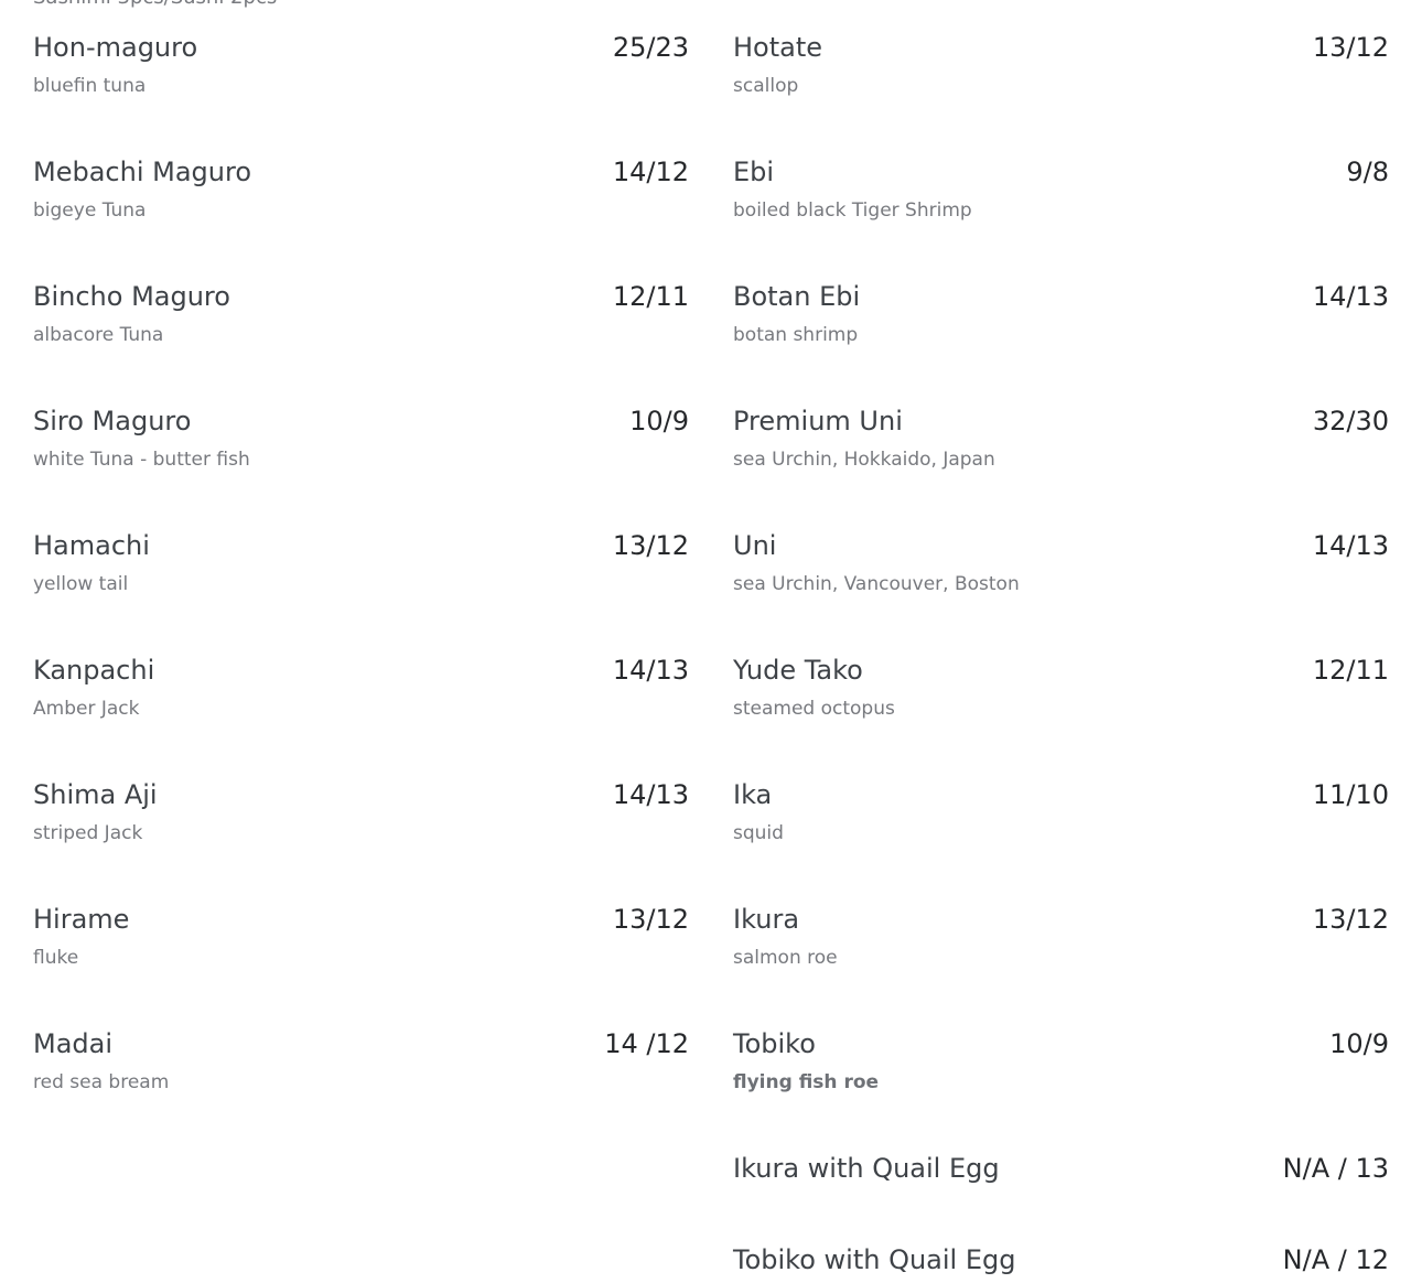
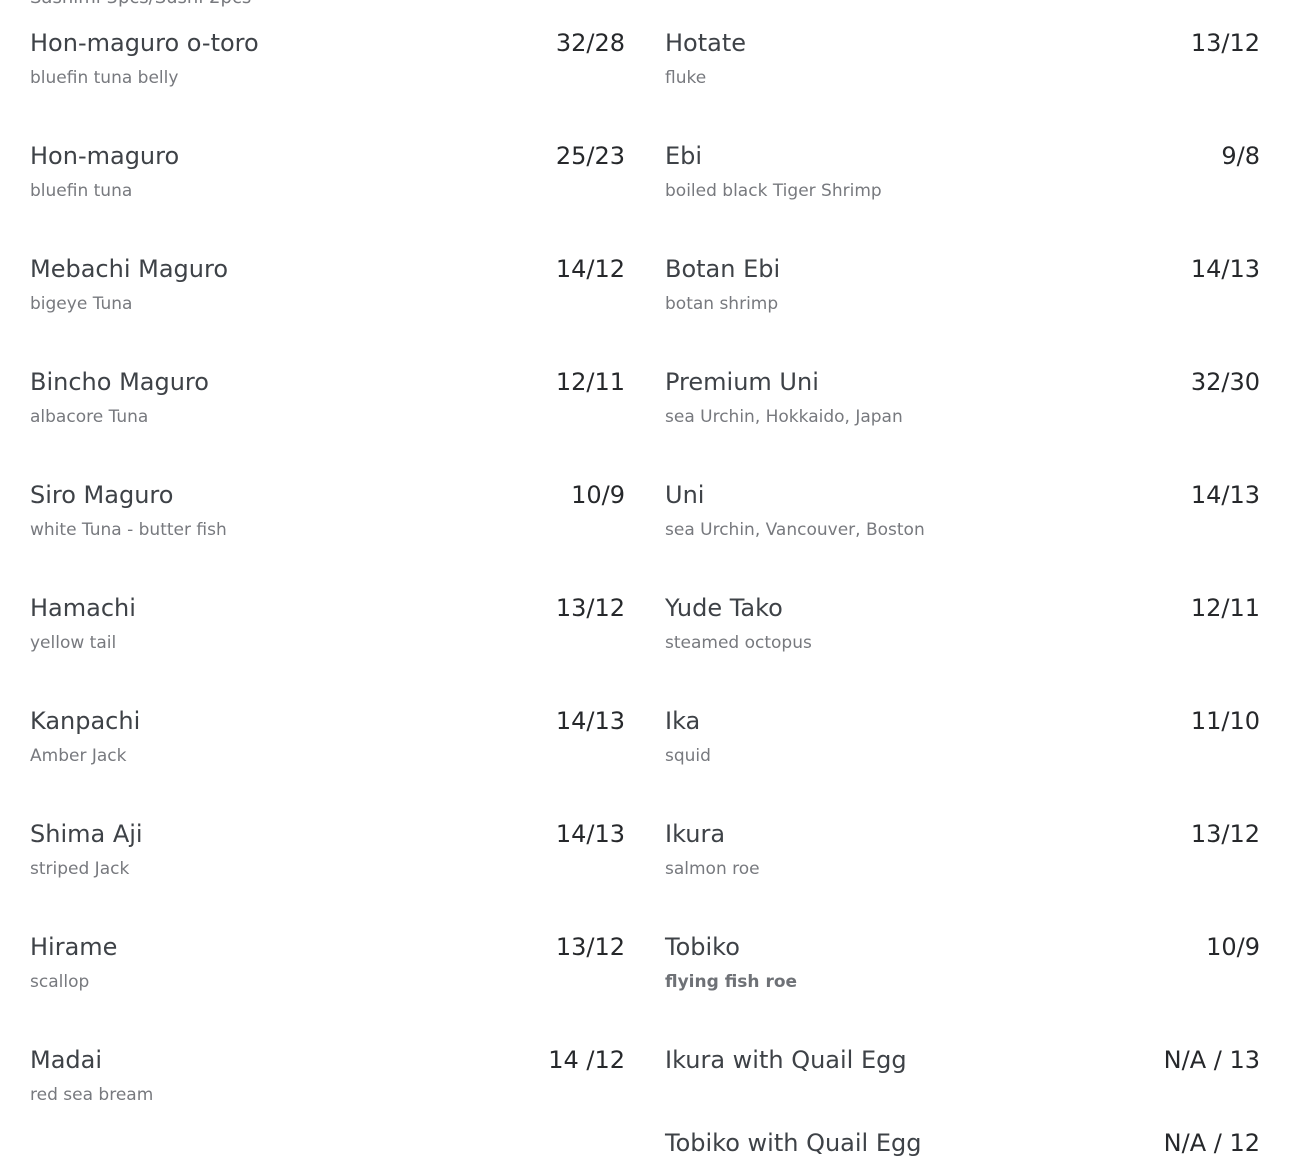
+ Hon-maguro o-toro
+ 32/28
+ bluefin tuna belly
  Hon-maguro
  25/23
  bluefin tuna
  Mebachi Maguro
  14/12
  bigeye Tuna
  Bincho Maguro
  12/11
  albacore Tuna
  Siro Maguro
  10/9
  white Tuna - butter fish
  Hamachi
  13/12
  yellow tail
  Kanpachi
  14/13
  Amber Jack
  Shima Aji
  14/13
  striped Jack
  Hirame
  13/12
- fluke
+ scallop
  Madai
  14 /12
  red sea bream
  Hotate
  13/12
- scallop
+ fluke
  Ebi
  9/8
  boiled black Tiger Shrimp
  Botan Ebi
  14/13
  botan shrimp
  Premium Uni
  32/30
  sea Urchin, Hokkaido, Japan
  Uni
  14/13
  sea Urchin, Vancouver, Boston
  Yude Tako
  12/11
  steamed octopus
  Ika
  11/10
  squid
  Ikura
  13/12
  salmon roe
  Tobiko
  10/9
  flying fish roe
  Ikura with Quail Egg
  N/A / 13
  Tobiko with Quail Egg
  N/A / 12
